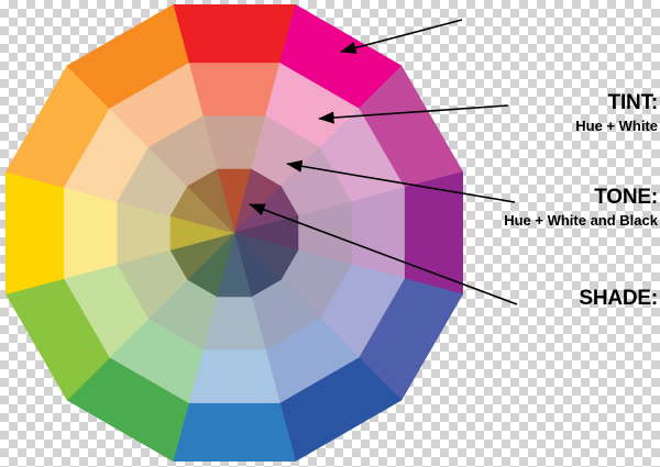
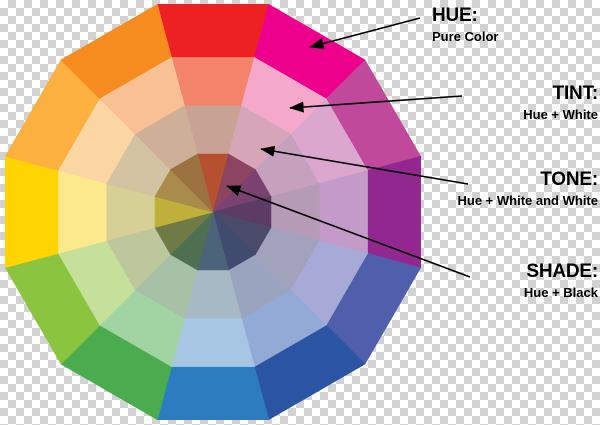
+ HUE:
+ Pure Color
  TINT:
  Hue + White
  TONE:
- Hue + White and Black
+ Hue + White and White
  SHADE:
+ Hue + Black
